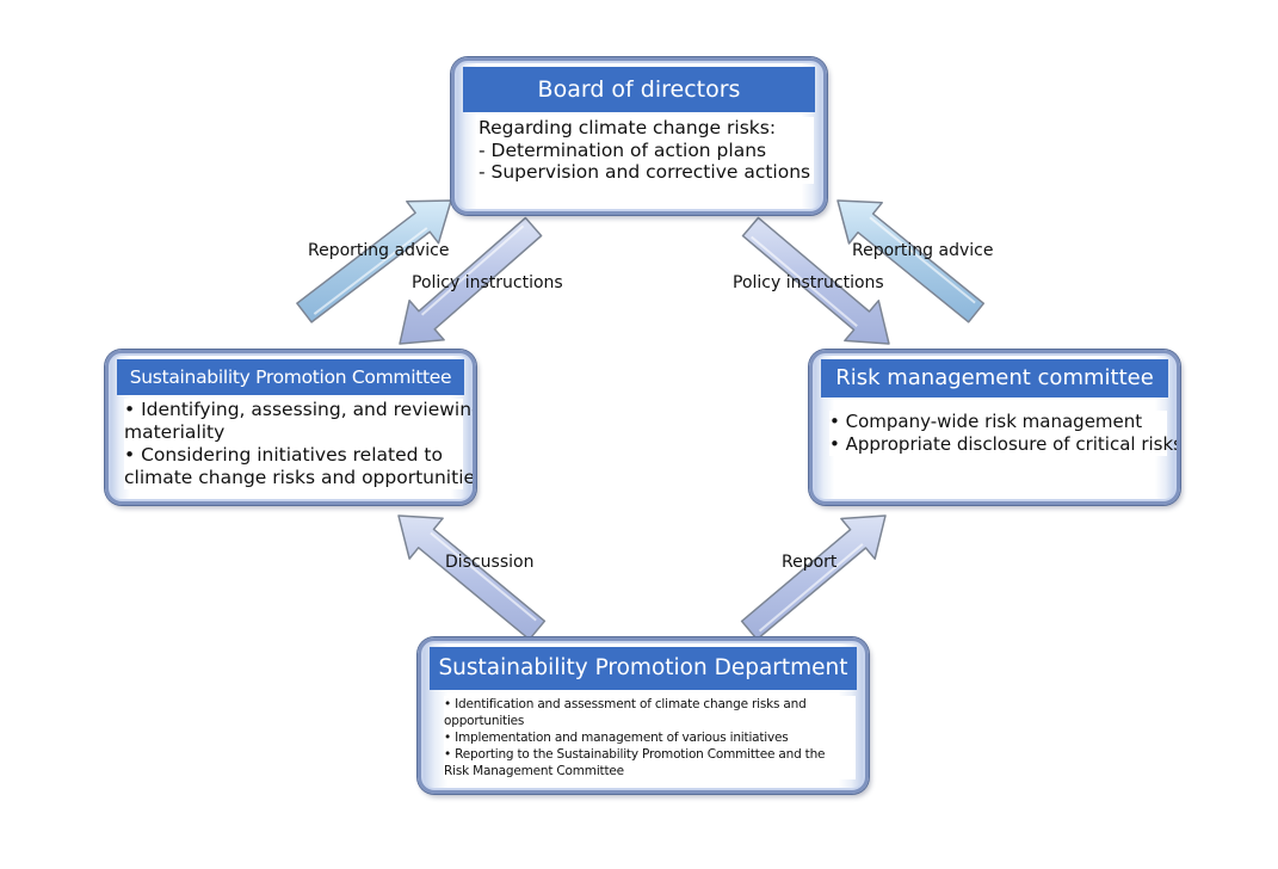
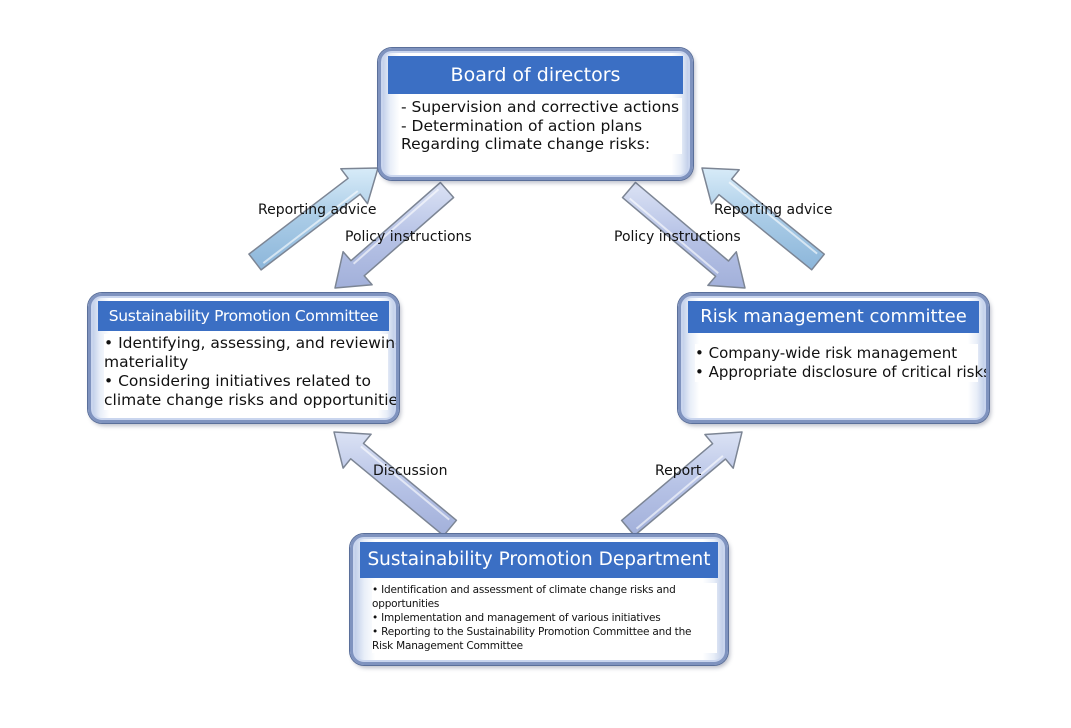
  Board of directors
- Regarding climate change risks:
+ - Supervision and corrective actions
  - Determination of action plans
- - Supervision and corrective actions
+ Regarding climate change risks:
  Sustainability Promotion Committee
  • Identifying, assessing, and reviewin
  materiality
  • Considering initiatives related to
  climate change risks and opportunitie
  Risk management committee
  • Company-wide risk management
  • Appropriate disclosure of critical risk
  Sustainability Promotion Department
  • Identification and assessment of climate change risks and
  opportunities
  • Implementation and management of various initiatives
  • Reporting to the Sustainability Promotion Committee and the
  Risk Management Committee
  Reporting advice
  Policy instructions
  Policy instructions
  Reporting advice
  Discussion
  Report
